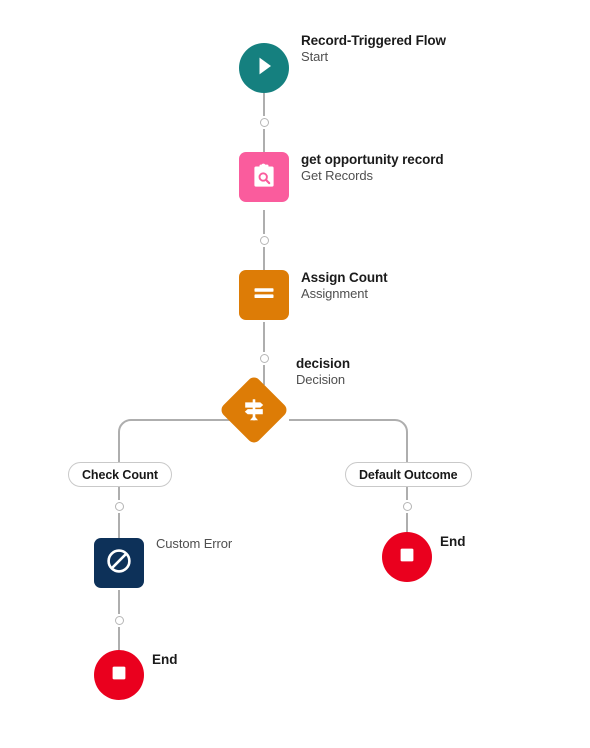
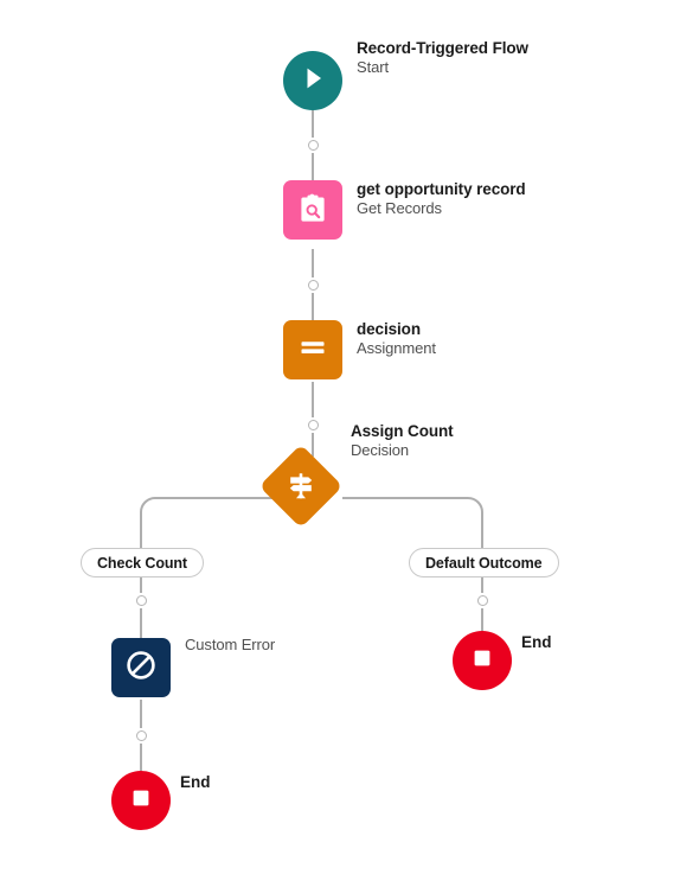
  Record-Triggered Flow
  Start
  get opportunity record
  Get Records
- Assign Count
+ decision
  Assignment
- decision
+ Assign Count
  Decision
  Check Count
  Default Outcome
  Custom Error
  End
  End
